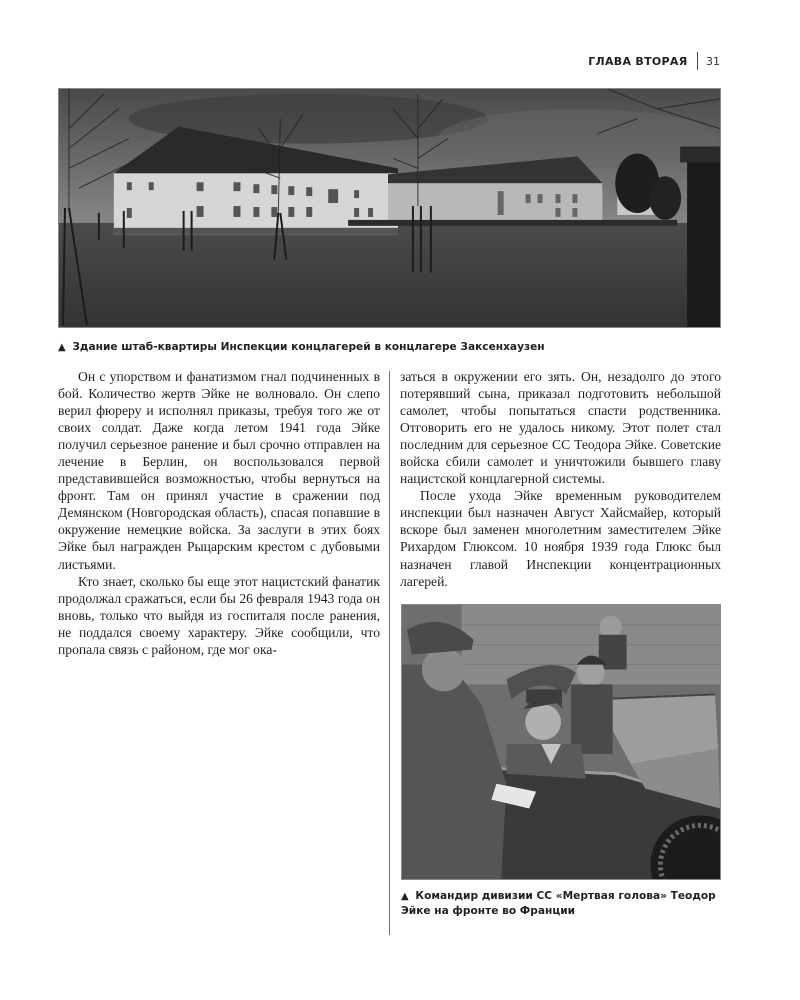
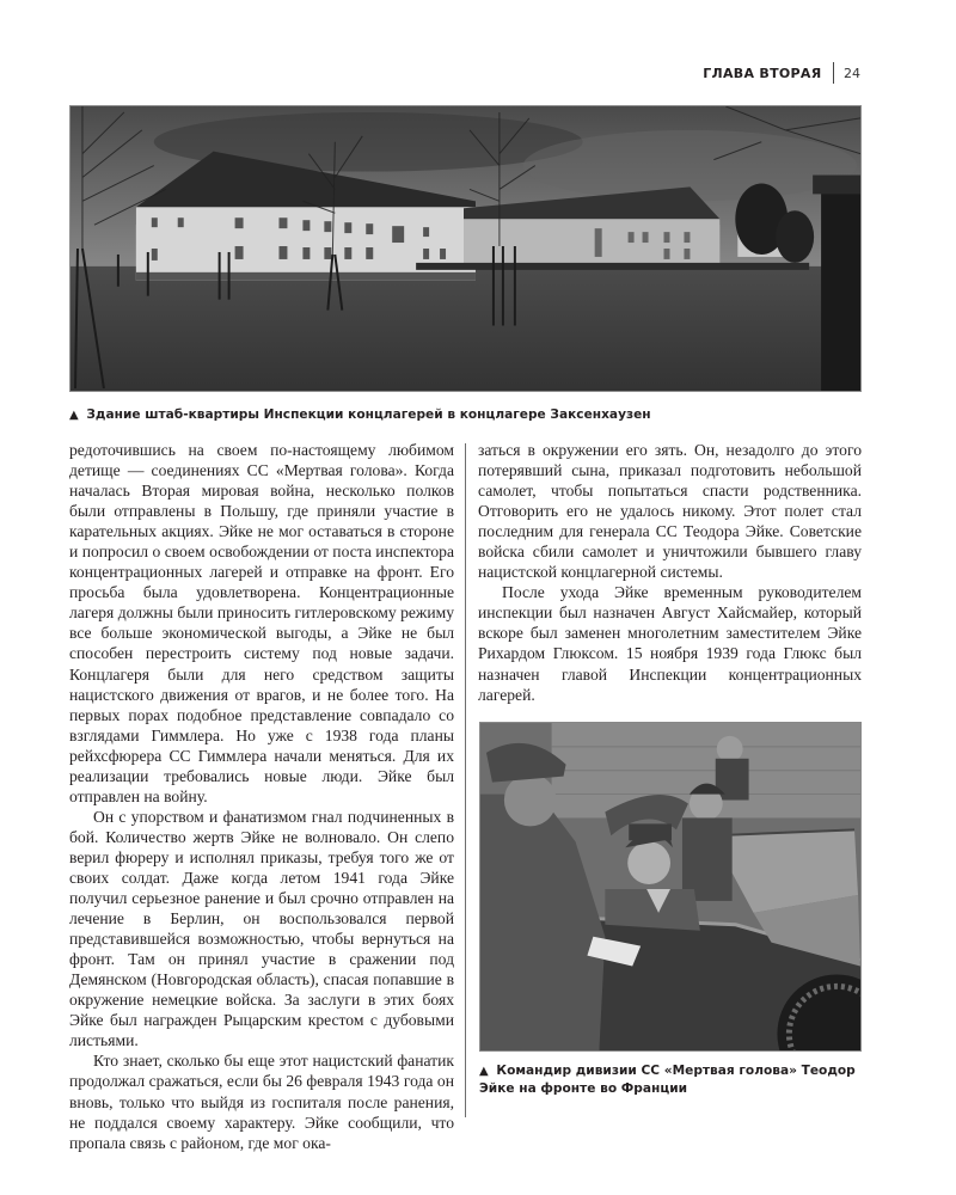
  ГЛАВА ВТОРАЯ
- 31
+ 24
  ▲ Здание штаб-квартиры Инспекции концлагерей в концлагере Заксенхаузен
+ редоточившись на своем по-настоящему любимом детище — соединениях СС «Мертвая голова». Когда началась Вторая мировая война, несколько полков были отправлены в Польшу, где приняли участие в карательных акциях. Эйке не мог оставаться в стороне и попросил о своем освобождении от поста инспектора концентрационных лагерей и отправке на фронт. Его просьба была удовлетворена. Концентрационные лагеря должны были приносить гитлеровскому режиму все больше экономической выгоды, а Эйке не был способен перестроить систему под новые задачи. Концлагеря были для него средством защиты нацистского движения от врагов, и не более того. На первых порах подобное представление совпадало со взглядами Гиммлера. Но уже с 1938 года планы рейхсфюрера СС Гиммлера начали меняться. Для их реализации требовались новые люди. Эйке был отправлен на войну.
  Он с упорством и фанатизмом гнал подчиненных в бой. Количество жертв Эйке не волновало. Он слепо верил фюреру и исполнял приказы, требуя того же от своих солдат. Даже когда летом 1941 года Эйке получил серьезное ранение и был срочно отправлен на лечение в Берлин, он воспользовался первой представившейся возможностью, чтобы вернуться на фронт. Там он принял участие в сражении под Демянском (Новгородская область), спасая попавшие в окружение немецкие войска. За заслуги в этих боях Эйке был награжден Рыцарским крестом с дубовыми листьями.
  Кто знает, сколько бы еще этот нацистский фанатик продолжал сражаться, если бы 26 февраля 1943 года он вновь, только что выйдя из госпиталя после ранения, не поддался своему характеру. Эйке сообщили, что пропала связь с районом, где мог ока-
- заться в окружении его зять. Он, незадолго до этого потерявший сына, приказал подготовить небольшой самолет, чтобы попытаться спасти родственника. Отговорить его не удалось никому. Этот полет стал последним для серьезное СС Теодора Эйке. Советские войска сбили самолет и уничтожили бывшего главу нацистской концлагерной системы.
+ заться в окружении его зять. Он, незадолго до этого потерявший сына, приказал подготовить небольшой самолет, чтобы попытаться спасти родственника. Отговорить его не удалось никому. Этот полет стал последним для генерала СС Теодора Эйке. Советские войска сбили самолет и уничтожили бывшего главу нацистской концлагерной системы.
- После ухода Эйке временным руководителем инспекции был назначен Август Хайсмайер, который вскоре был заменен многолетним заместителем Эйке Рихардом Глюксом. 10 ноября 1939 года Глюкс был назначен главой Инспекции концентрационных лагерей.
+ После ухода Эйке временным руководителем инспекции был назначен Август Хайсмайер, который вскоре был заменен многолетним заместителем Эйке Рихардом Глюксом. 15 ноября 1939 года Глюкс был назначен главой Инспекции концентрационных лагерей.
  ▲ Командир дивизии СС «Мертвая голова» Теодор Эйке на фронте во Франции
